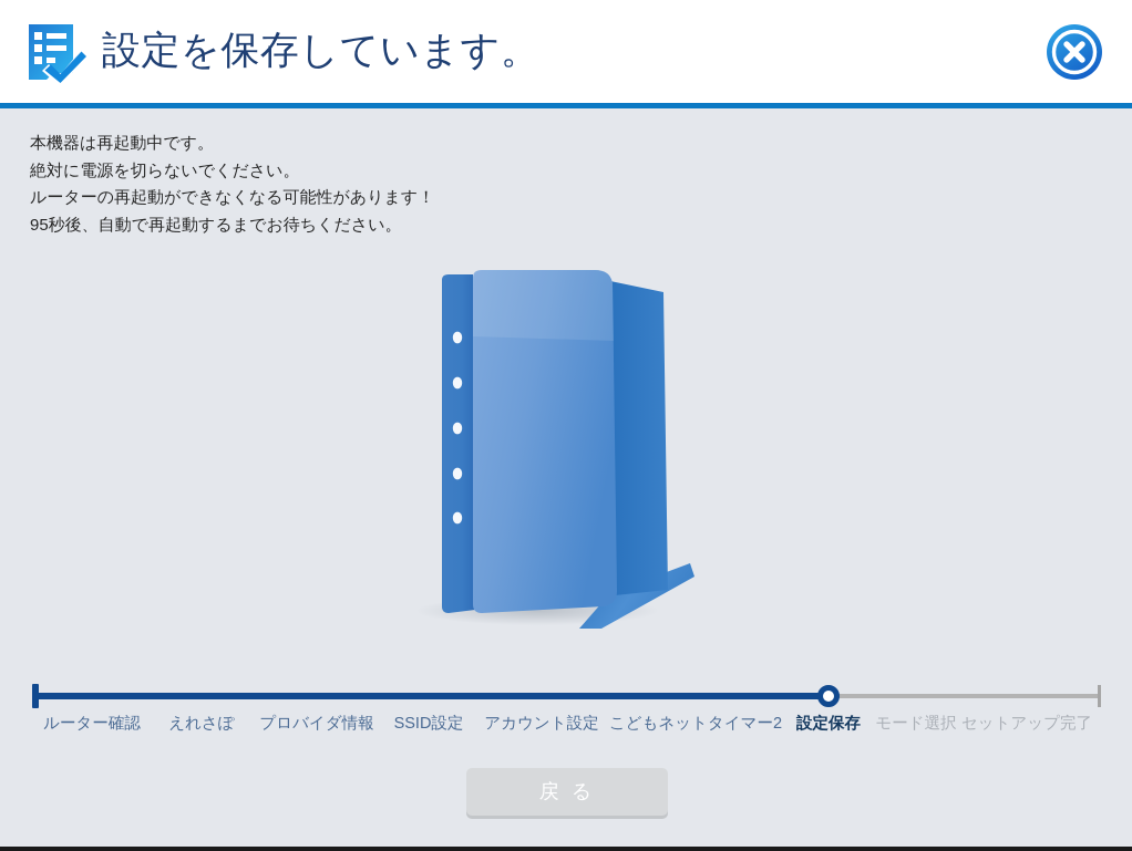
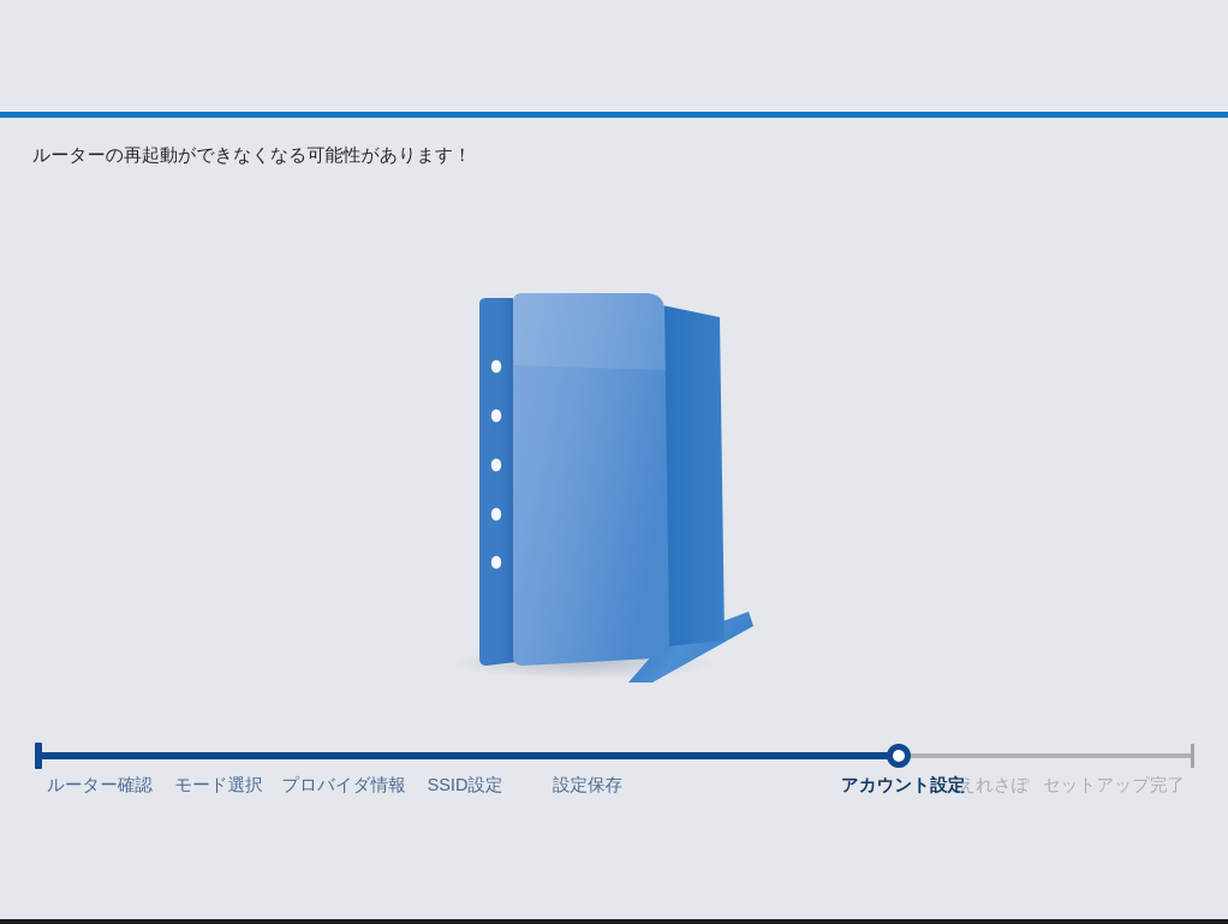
- 設定を保存しています。
- 本機器は再起動中です。
- 絶対に電源を切らないでください。
  ルーターの再起動ができなくなる可能性があります！
- 95秒後、自動で再起動するまでお待ちください。
  ルーター確認
- えれさぽ
+ モード選択
  プロバイダ情報
  SSID設定
- アカウント設定
+ 設定保存
- こどもネットタイマー2
- 設定保存
+ アカウント設定
- モード選択
+ えれさぽ
  セットアップ完了
- 戻 る
